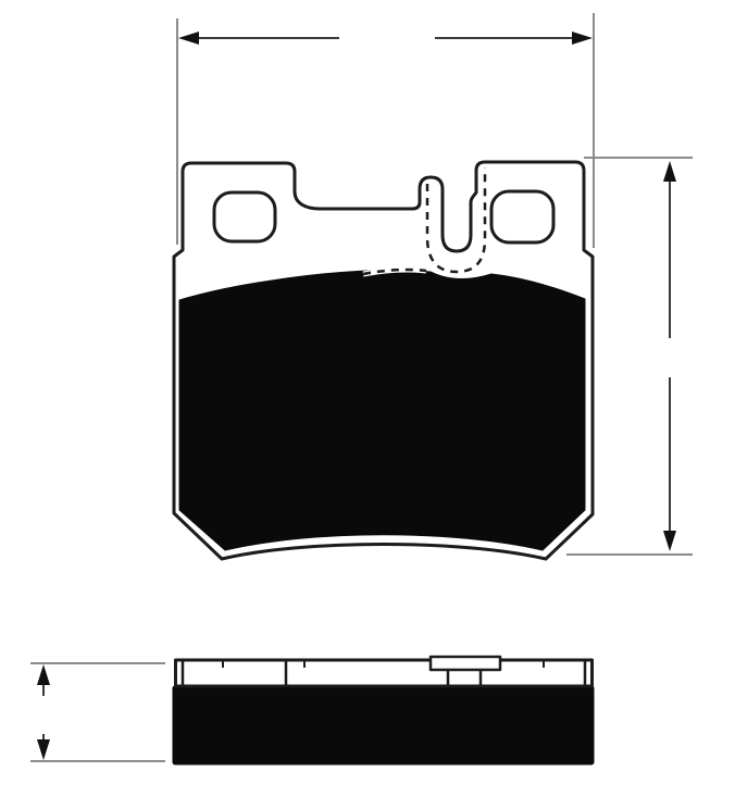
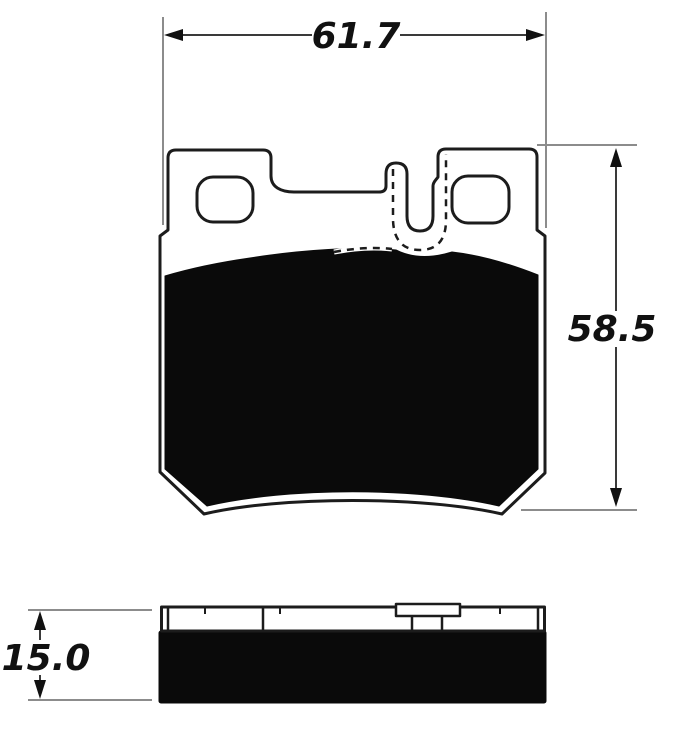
+ 61.7
+ 58.5
+ 15.0
